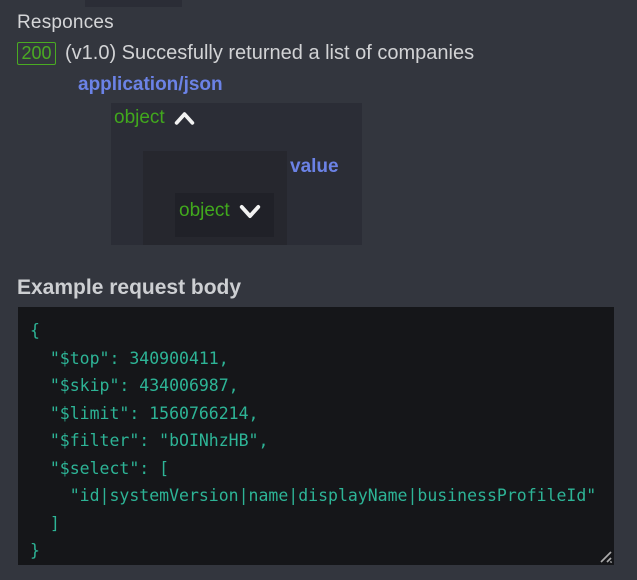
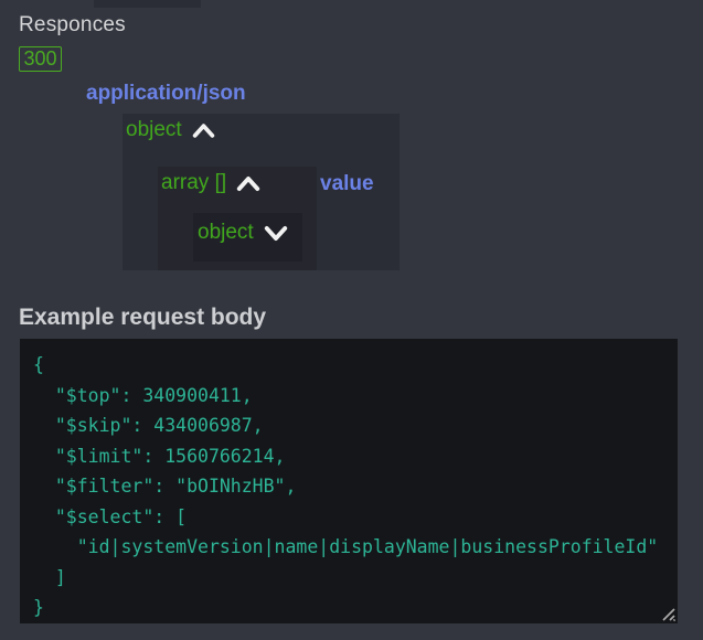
  Responces
- 200
+ 300
- (v1.0) Succesfully returned a list of companies
  application/json
  object
+ array []
  object
  value
  Example request body
  {
  "$top": 340900411,
  "$skip": 434006987,
  "$limit": 1560766214,
  "$filter": "bOINhzHB",
  "$select": [
  "id|systemVersion|name|displayName|businessProfileId"
  ]
  }
